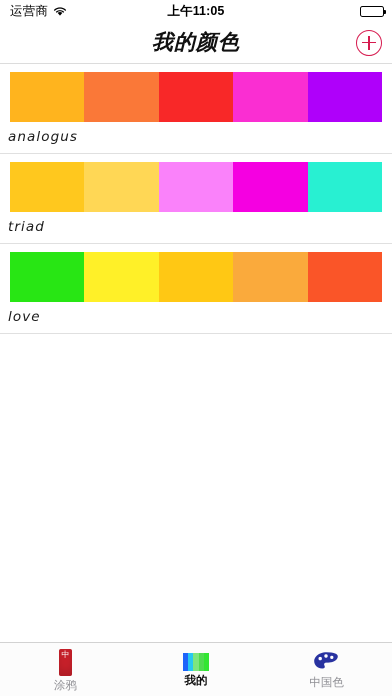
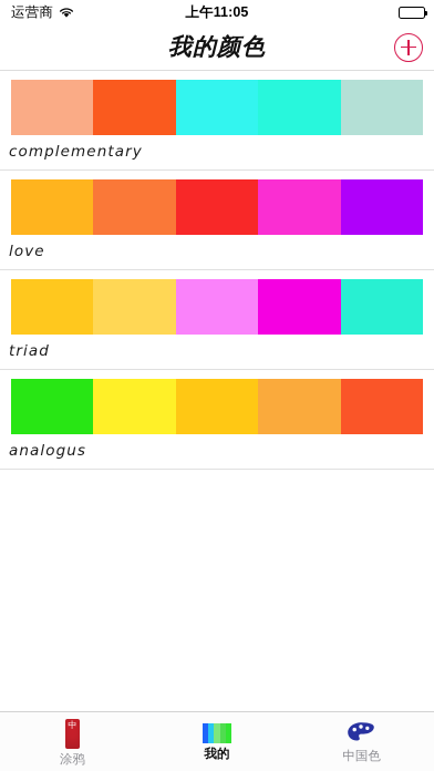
  运营商
  上午11:05
  我的颜色
+ complementary
- analogus
+ love
  triad
- love
+ analogus
  中
  涂鸦
  我的
  中国色
